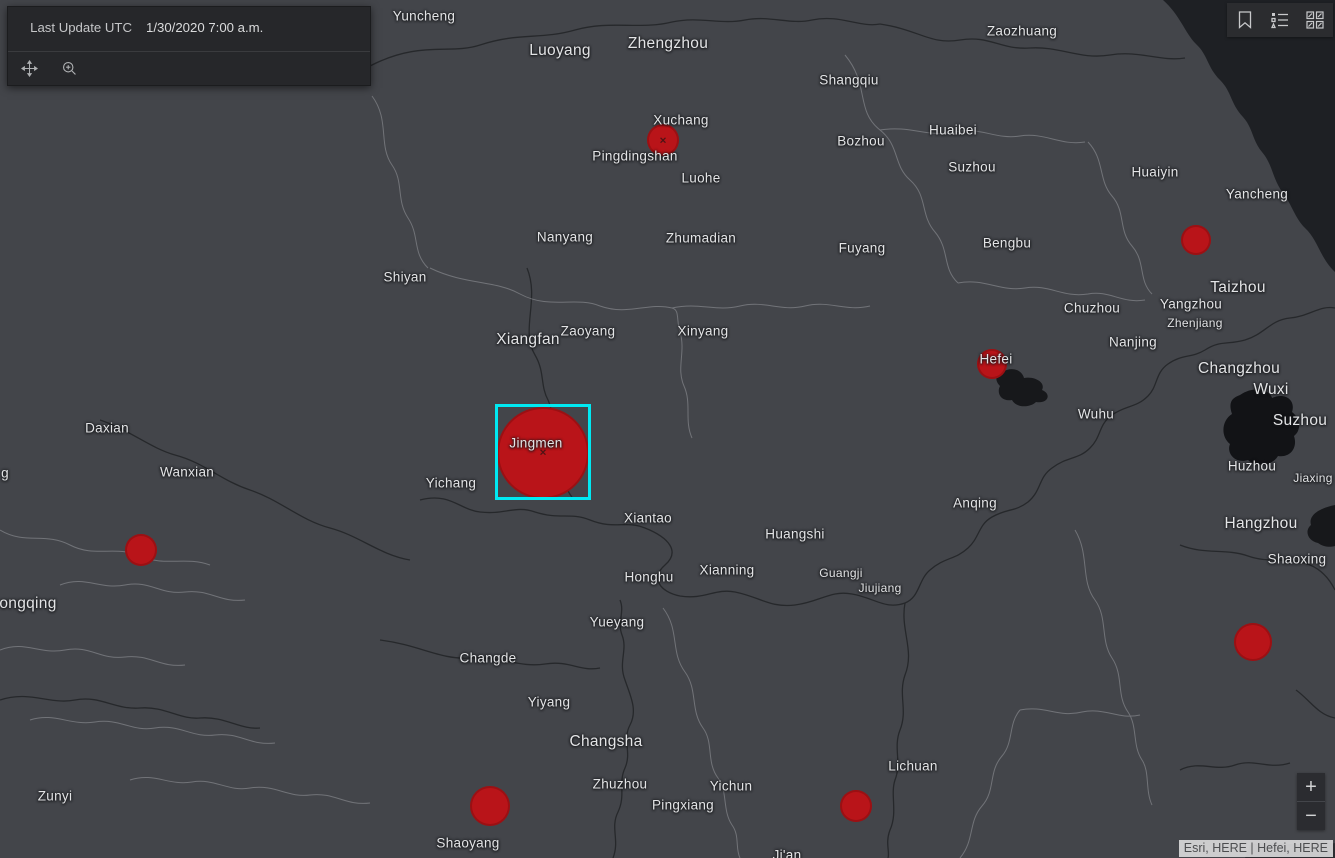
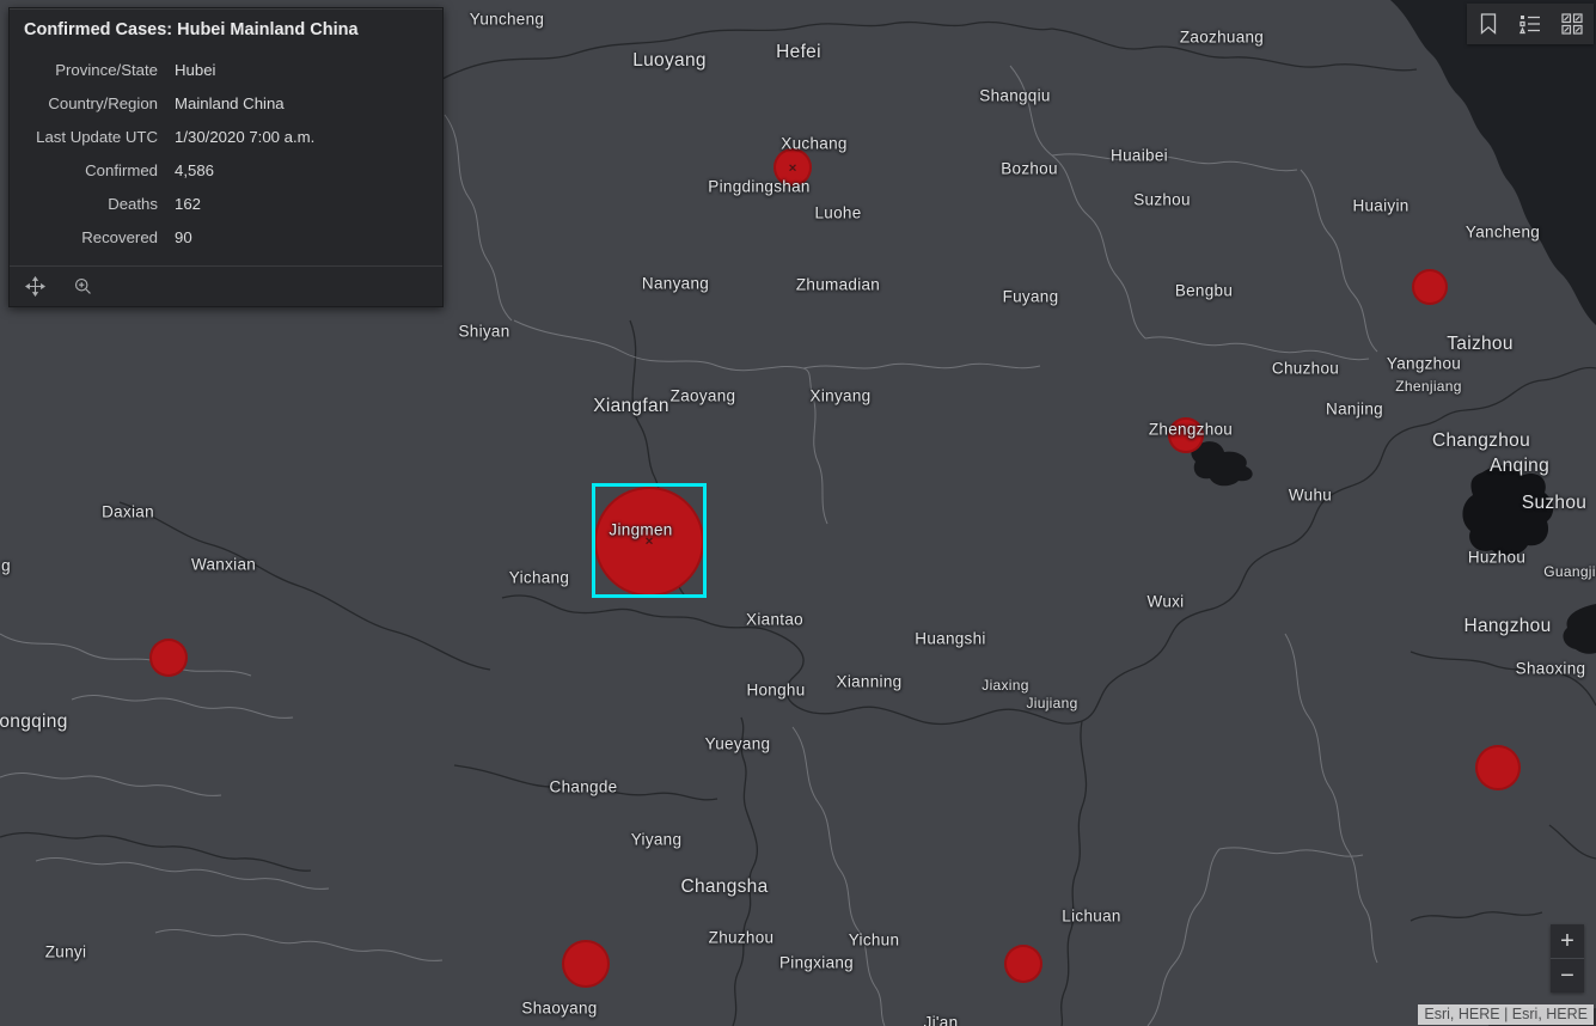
  ✕
  ✕
  Yuncheng
  Luoyang
- Zhengzhou
+ Hefei
  Zaozhuang
  Shangqiu
  Xuchang
  Pingdingshan
  Luohe
  Huaibei
  Bozhou
  Suzhou
  Huaiyin
  Yancheng
  Nanyang
  Zhumadian
  Fuyang
  Bengbu
  Shiyan
  Taizhou
  Yangzhou
  Chuzhou
  Zhenjiang
  Xiangfan
  Zaoyang
  Xinyang
  Nanjing
- Hefei
+ Zhengzhou
  Changzhou
- Wuxi
+ Anqing
  Wuhu
  Suzhou
  Daxian
  Jingmen
  Huzhou
  Wanxian
  g
- Jiaxing
+ Guangji
  Yichang
- Anqing
+ Wuxi
  Xiantao
  Hangzhou
  Huangshi
  Shaoxing
  Xianning
- Guangji
+ Jiaxing
  Honghu
  Jiujiang
  ongqing
  Yueyang
  Changde
  Yiyang
  Changsha
  Lichuan
  Zhuzhou
  Yichun
  Zunyi
  Pingxiang
  Shaoyang
  Ji'an
+ Confirmed Cases: Hubei Mainland China
+ Province/State
+ Hubei
+ Country/Region
+ Mainland China
  Last Update UTC
  1/30/2020 7:00 a.m.
+ Confirmed
+ 4,586
+ Deaths
+ 162
+ Recovered
+ 90
  +
  −
- Esri, HERE | Hefei, HERE
+ Esri, HERE | Esri, HERE
